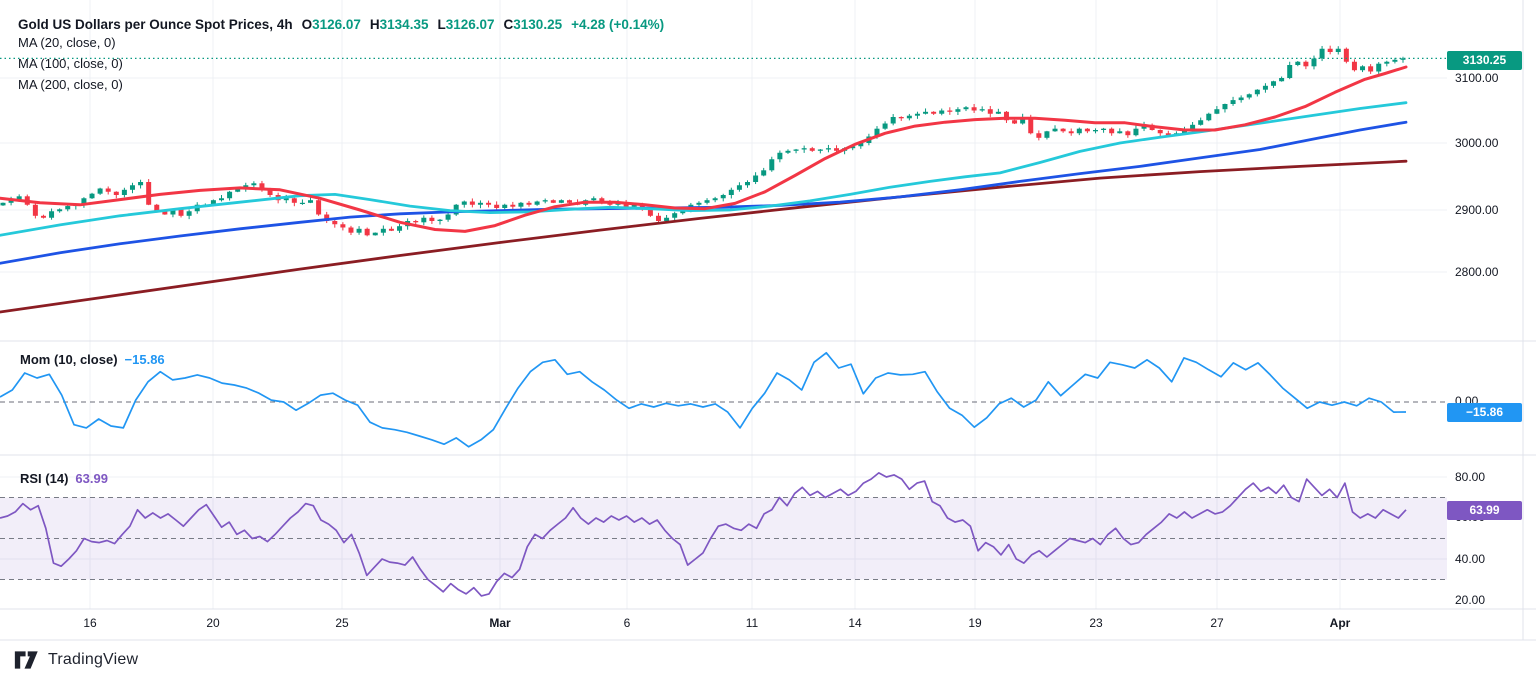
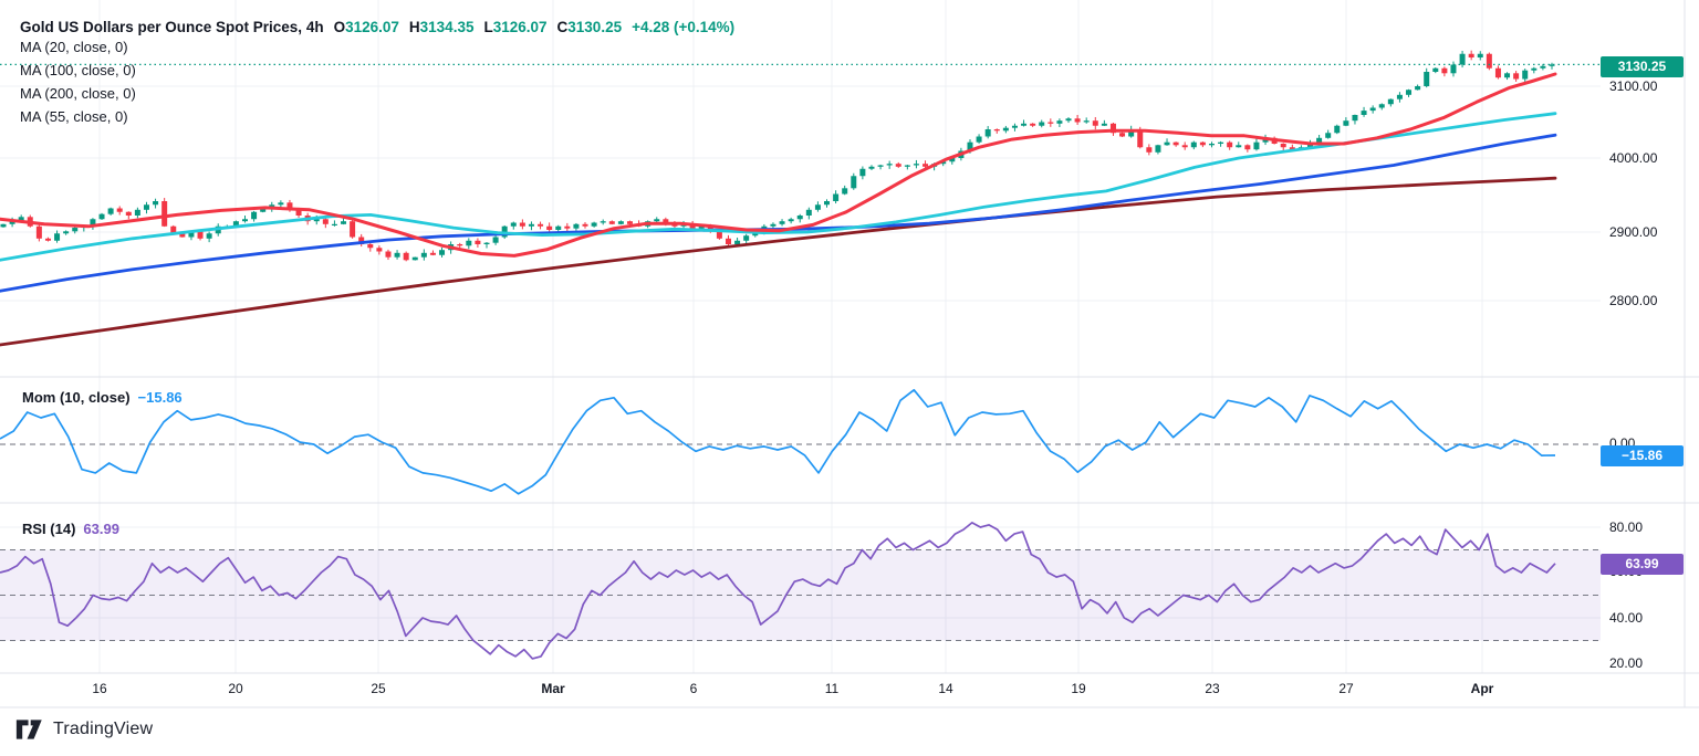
  Gold US Dollars per Ounce Spot Prices, 4h
  O3126.07
  H3134.35
  L3126.07
  C3130.25
  +4.28 (+0.14%)
  MA (20, close, 0)
  MA (100, close, 0)
  MA (200, close, 0)
+ MA (55, close, 0)
  Mom (10, close) −15.86
  RSI (14) 63.99
  3100.00
- 3000.00
+ 4000.00
  2900.00
  2800.00
  0.00
  80.00
  40.00
  20.00
  16
  20
  25
  Mar
  6
  11
  14
  19
  23
  27
  Apr
  3130.25
  −15.86
  63.99
  TradingView
